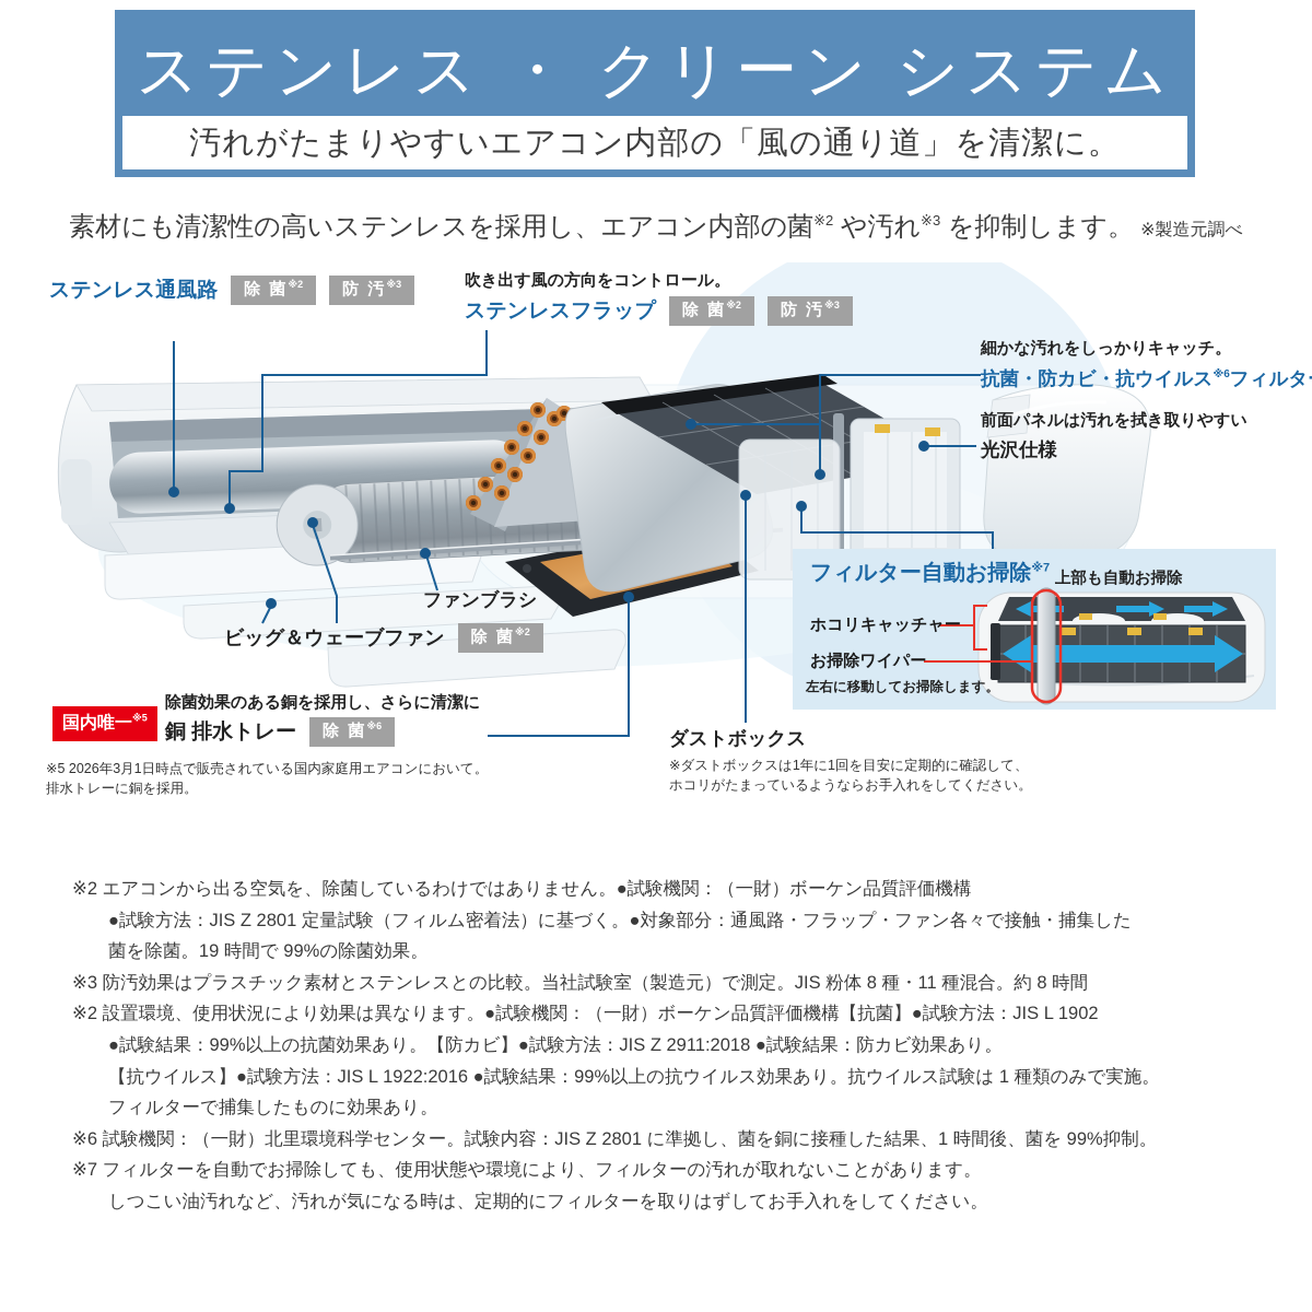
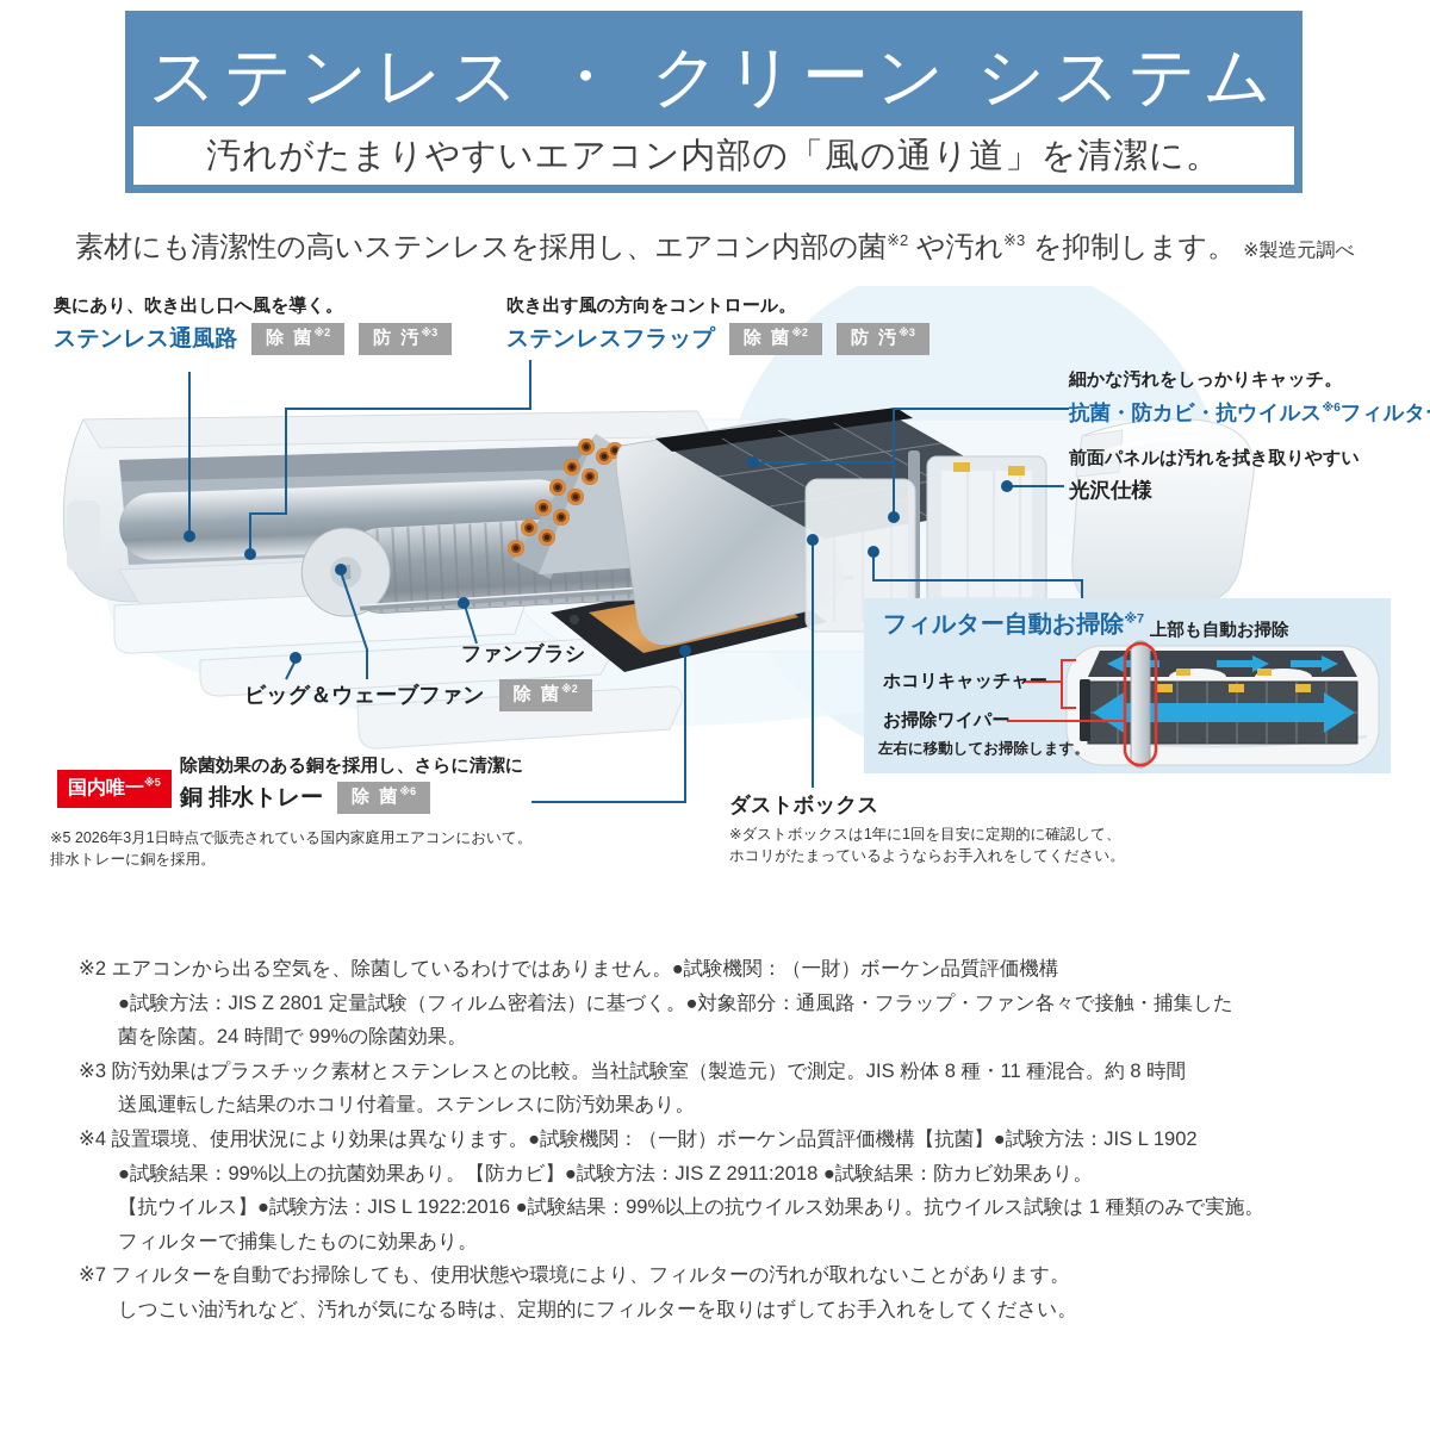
  ステンレス ・ クリーン システム
  汚れがたまりやすいエアコン内部の「風の通り道」を清潔に。
  素材にも清潔性の高いステンレスを採用し、エアコン内部の菌※2 や汚れ※3 を抑制します。 ※製造元調べ
+ 奥にあり、吹き出し口へ風を導く。
  ステンレス通風路 除 菌※2 防 汚※3
  吹き出す風の方向をコントロール。
  ステンレスフラップ 除 菌※2 防 汚※3
  細かな汚れをしっかりキャッチ。
  抗菌・防カビ・抗ウイルス※6フィルタ
  前面パネルは汚れを拭き取りやすい
  光沢仕様
  ファンブラシ
  ビッグ＆ウェーブファン 除 菌※2
  国内唯一※5
  除菌効果のある銅を採用し、さらに清潔に
  銅 排水トレー 除 菌※6
  ※5 2026年3月1日時点で販売されている国内家庭用エアコンにおいて。
  排水トレーに銅を採用。
  ダストボックス
  ※ダストボックスは1年に1回を目安に定期的に確認して、
  ホコリがたまっているようならお手入れをしてください。
  フィルター自動お掃除※7
  上部も自動お掃除
  ホコリキャッチャー
  お掃除ワイパー
  左右に移動してお掃除します。
  ※2 エアコンから出る空気を、除菌しているわけではありません。●試験機関：（一財）ボーケン品質評価機構
  ●試験方法：JIS Z 2801 定量試験（フィルム密着法）に基づく。●対象部分：通風路・フラップ・ファン各々で接触・捕集した
- 菌を除菌。19 時間で 99%の除菌効果。
+ 菌を除菌。24 時間で 99%の除菌効果。
  ※3 防汚効果はプラスチック素材とステンレスとの比較。当社試験室（製造元）で測定。JIS 粉体 8 種・11 種混合。約 8 時間
+ 送風運転した結果のホコリ付着量。ステンレスに防汚効果あり。
- ※2 設置環境、使用状況により効果は異なります。●試験機関：（一財）ボーケン品質評価機構【抗菌】●試験方法：JIS L 1902
+ ※4 設置環境、使用状況により効果は異なります。●試験機関：（一財）ボーケン品質評価機構【抗菌】●試験方法：JIS L 1902
  ●試験結果：99%以上の抗菌効果あり。【防カビ】●試験方法：JIS Z 2911:2018 ●試験結果：防カビ効果あり。
  【抗ウイルス】●試験方法：JIS L 1922:2016 ●試験結果：99%以上の抗ウイルス効果あり。抗ウイルス試験は 1 種類のみで実施。
  フィルターで捕集したものに効果あり。
- ※6 試験機関：（一財）北里環境科学センター。試験内容：JIS Z 2801 に準拠し、菌を銅に接種した結果、1 時間後、菌を 99%抑制。
  ※7 フィルターを自動でお掃除しても、使用状態や環境により、フィルターの汚れが取れないことがあります。
  しつこい油汚れなど、汚れが気になる時は、定期的にフィルターを取りはずしてお手入れをしてください。
